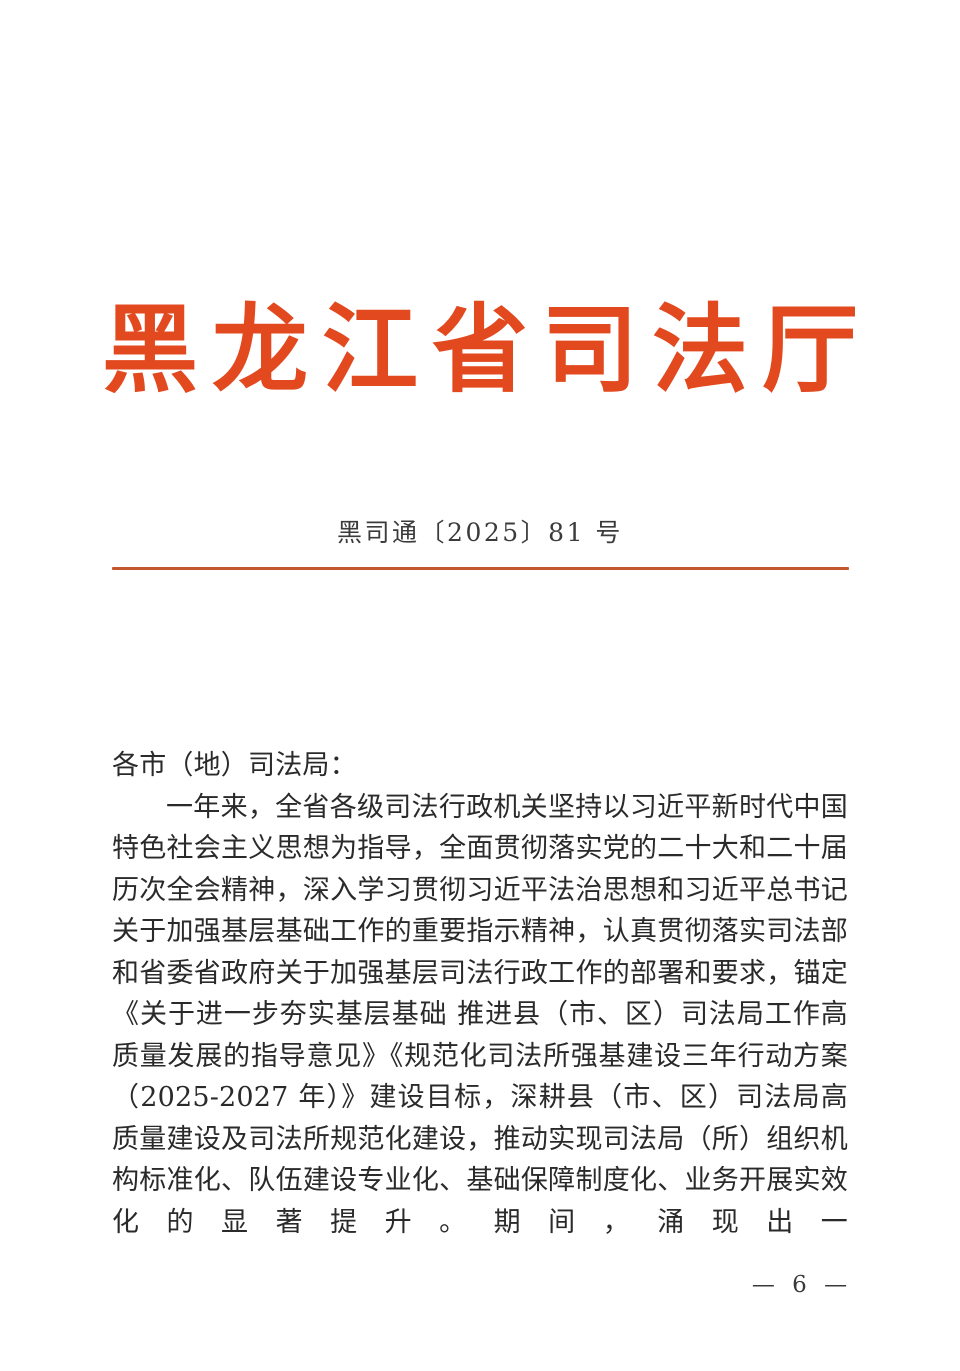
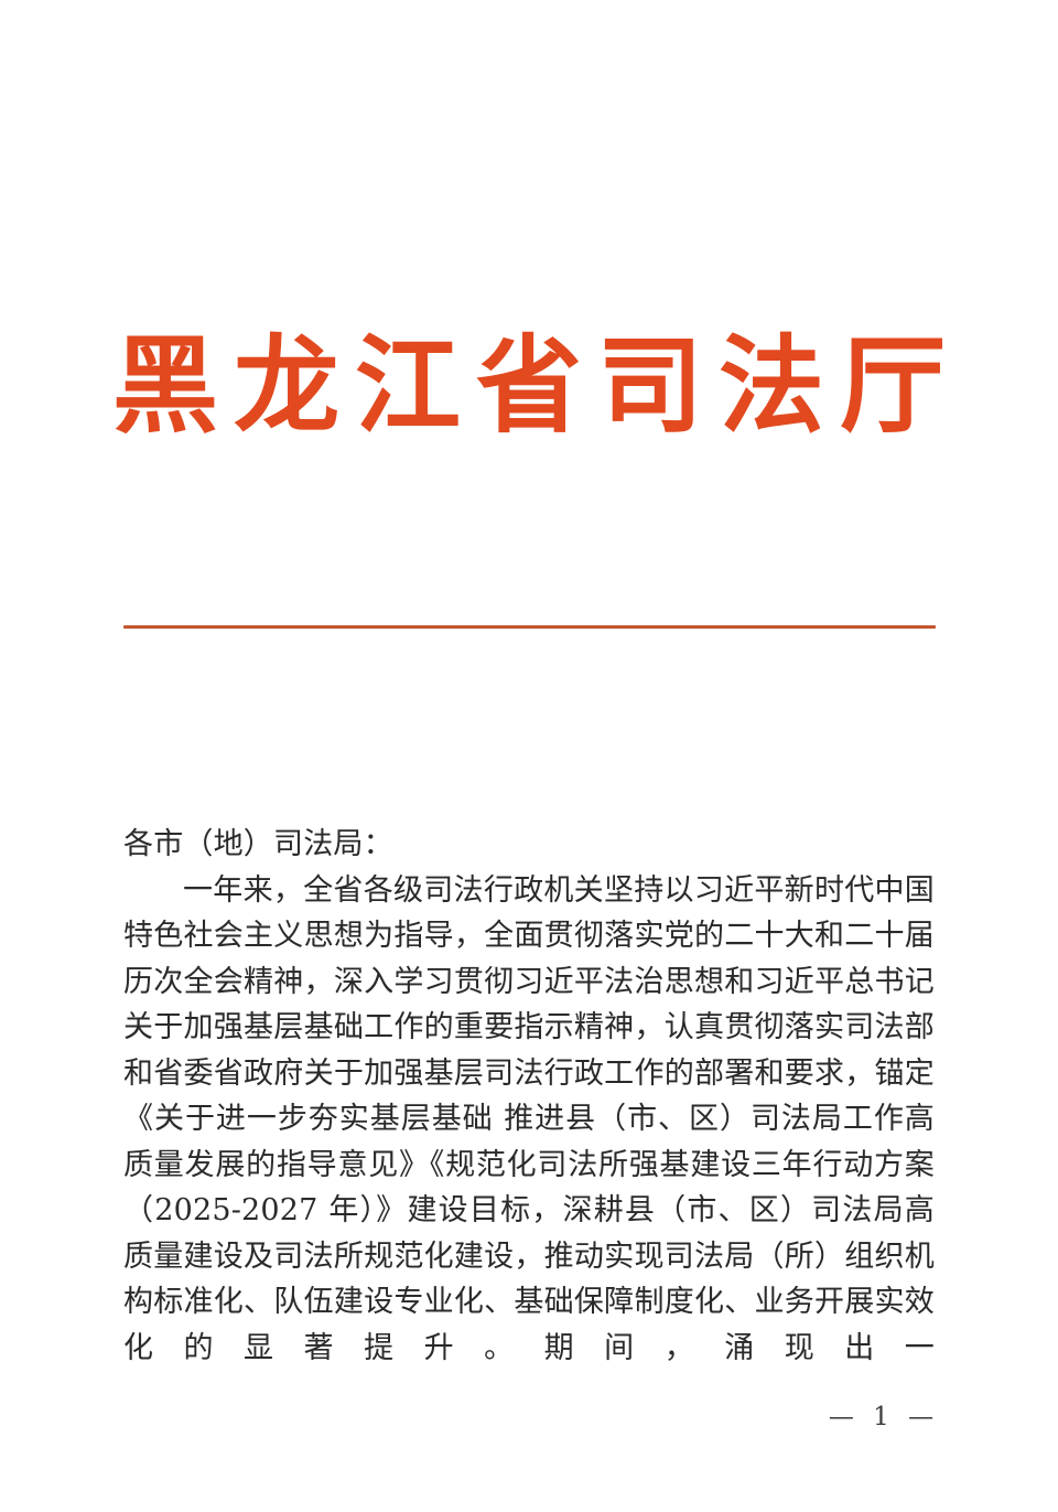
  黑龙江省司法厅
- 黑司通〔2025〕81 号
  各市（地）司法局：
  一年来，全省各级司法行政机关坚持以习近平新时代中国特色社会主义思想为指导，全面贯彻落实党的二十大和二十届历次全会精神，深入学习贯彻习近平法治思想和习近平总书记关于加强基层基础工作的重要指示精神，认真贯彻落实司法部和省委省政府关于加强基层司法行政工作的部署和要求，锚定《关于进一步夯实基层基础 推进县（市、区）司法局工作高质量发展的指导意见》《规范化司法所强基建设三年行动方案（2025-2027 年）》建设目标，深耕县（市、区）司法局高质量建设及司法所规范化建设，推动实现司法局（所）组织机构标准化、队伍建设专业化、基础保障制度化、业务开展实效化的显著提升。期间，涌现出一
- — 6 —
+ — 1 —
